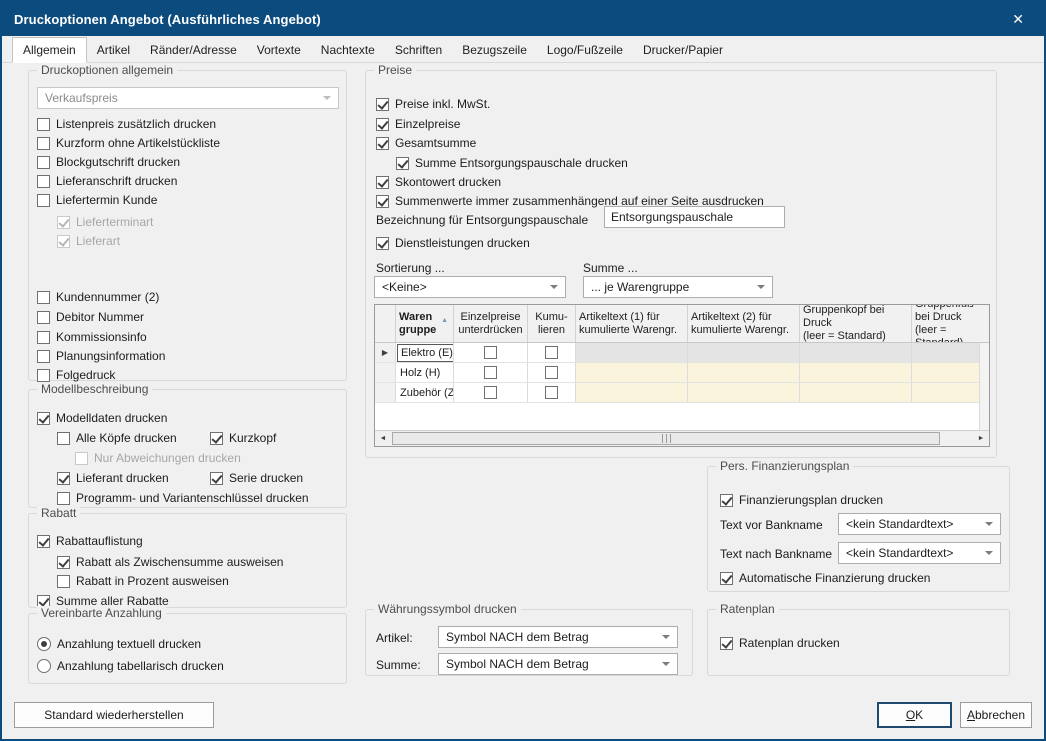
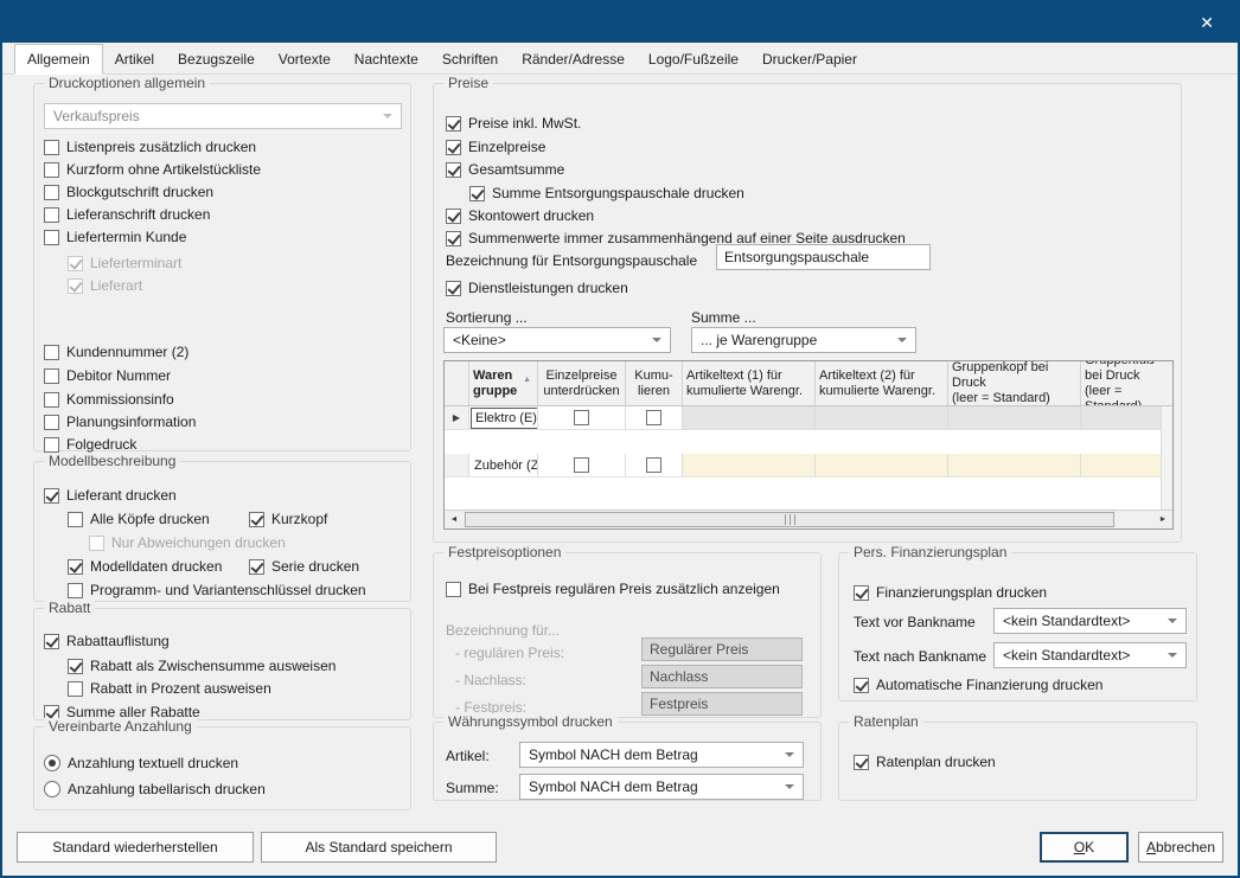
- Druckoptionen Angebot (Ausführliches Angebot)
  ✕
  Allgemein
  Artikel
- Ränder/Adresse
+ Bezugszeile
  Vortexte
  Nachtexte
  Schriften
- Bezugszeile
+ Ränder/Adresse
  Logo/Fußzeile
  Drucker/Papier
  Druckoptionen allgemein
  Verkaufspreis
  Listenpreis zusätzlich drucken
  Kurzform ohne Artikelstückliste
  Blockgutschrift drucken
  Lieferanschrift drucken
  Liefertermin Kunde
  Lieferterminart
  Lieferart
  Kundennummer (2)
  Debitor Nummer
  Kommissionsinfo
  Planungsinformation
  Folgedruck
  Modellbeschreibung
- Modelldaten drucken
+ Lieferant drucken
  Alle Köpfe drucken
  Kurzkopf
  Nur Abweichungen drucken
- Lieferant drucken
+ Modelldaten drucken
  Serie drucken
  Programm- und Variantenschlüssel drucken
  Rabatt
  Rabattauflistung
  Rabatt als Zwischensumme ausweisen
  Rabatt in Prozent ausweisen
  Summe aller Rabatte
  Vereinbarte Anzahlung
  Anzahlung textuell drucken
  Anzahlung tabellarisch drucken
  Preise
  Preise inkl. MwSt.
  Einzelpreise
  Gesamtsumme
  Summe Entsorgungspauschale drucken
  Skontowert drucken
  Summenwerte immer zusammenhängend auf einer Seite ausdrucken
  Bezeichnung für Entsorgungspauschale
  Entsorgungspauschale
  Dienstleistungen drucken
  Sortierung ...
  Summe ...
  <Keine>
  ... je Warengruppe
  Waren
  gruppe
  Einzelpreise
  unterdrücken
  Kumu-
  lieren
  Artikeltext (1) für
  kumulierte Warengr.
  Artikeltext (2) für
  kumulierte Warengr.
  Gruppenkopf bei Druck
  (leer = Standard)
  ▶
  Elektro (E)
- Holz (H)
  Zubehör (Z
+ Festpreisoptionen
+ Bei Festpreis regulären Preis zusätzlich anzeigen
+ Bezeichnung für...
+ - regulären Preis:
+ Regulärer Preis
+ - Nachlass:
+ Nachlass
+ - Festpreis:
+ Festpreis
  Währungssymbol drucken
  Artikel:
  Symbol NACH dem Betrag
  Summe:
  Symbol NACH dem Betrag
  Pers. Finanzierungsplan
  Finanzierungsplan drucken
  Text vor Bankname
  <kein Standardtext>
  Text nach Bankname
  <kein Standardtext>
  Automatische Finanzierung drucken
  Ratenplan
  Ratenplan drucken
  Standard wiederherstellen
+ Als Standard speichern
  O
  K
  A
  bbrechen
